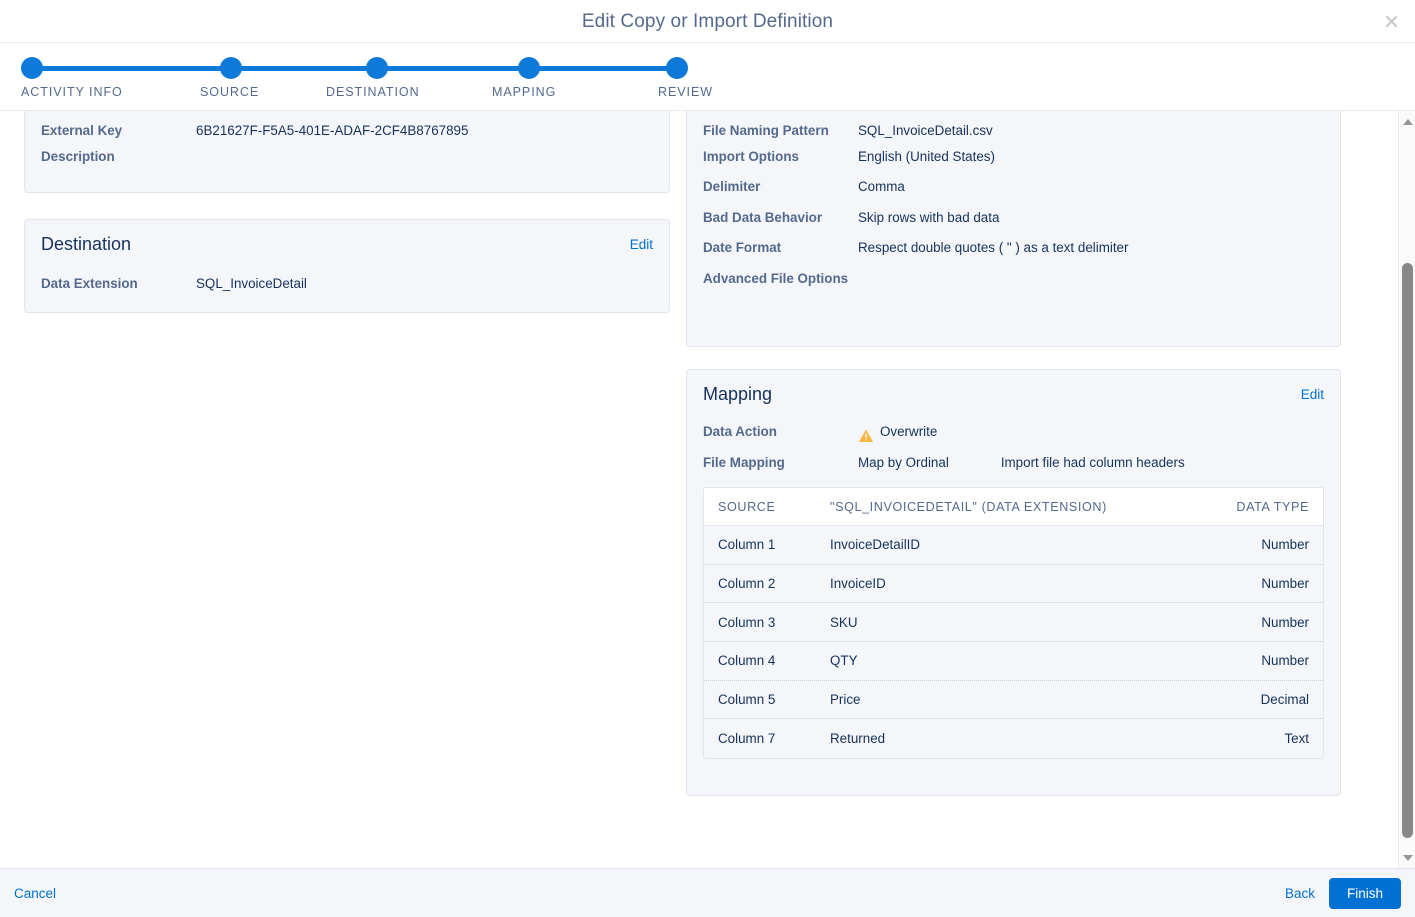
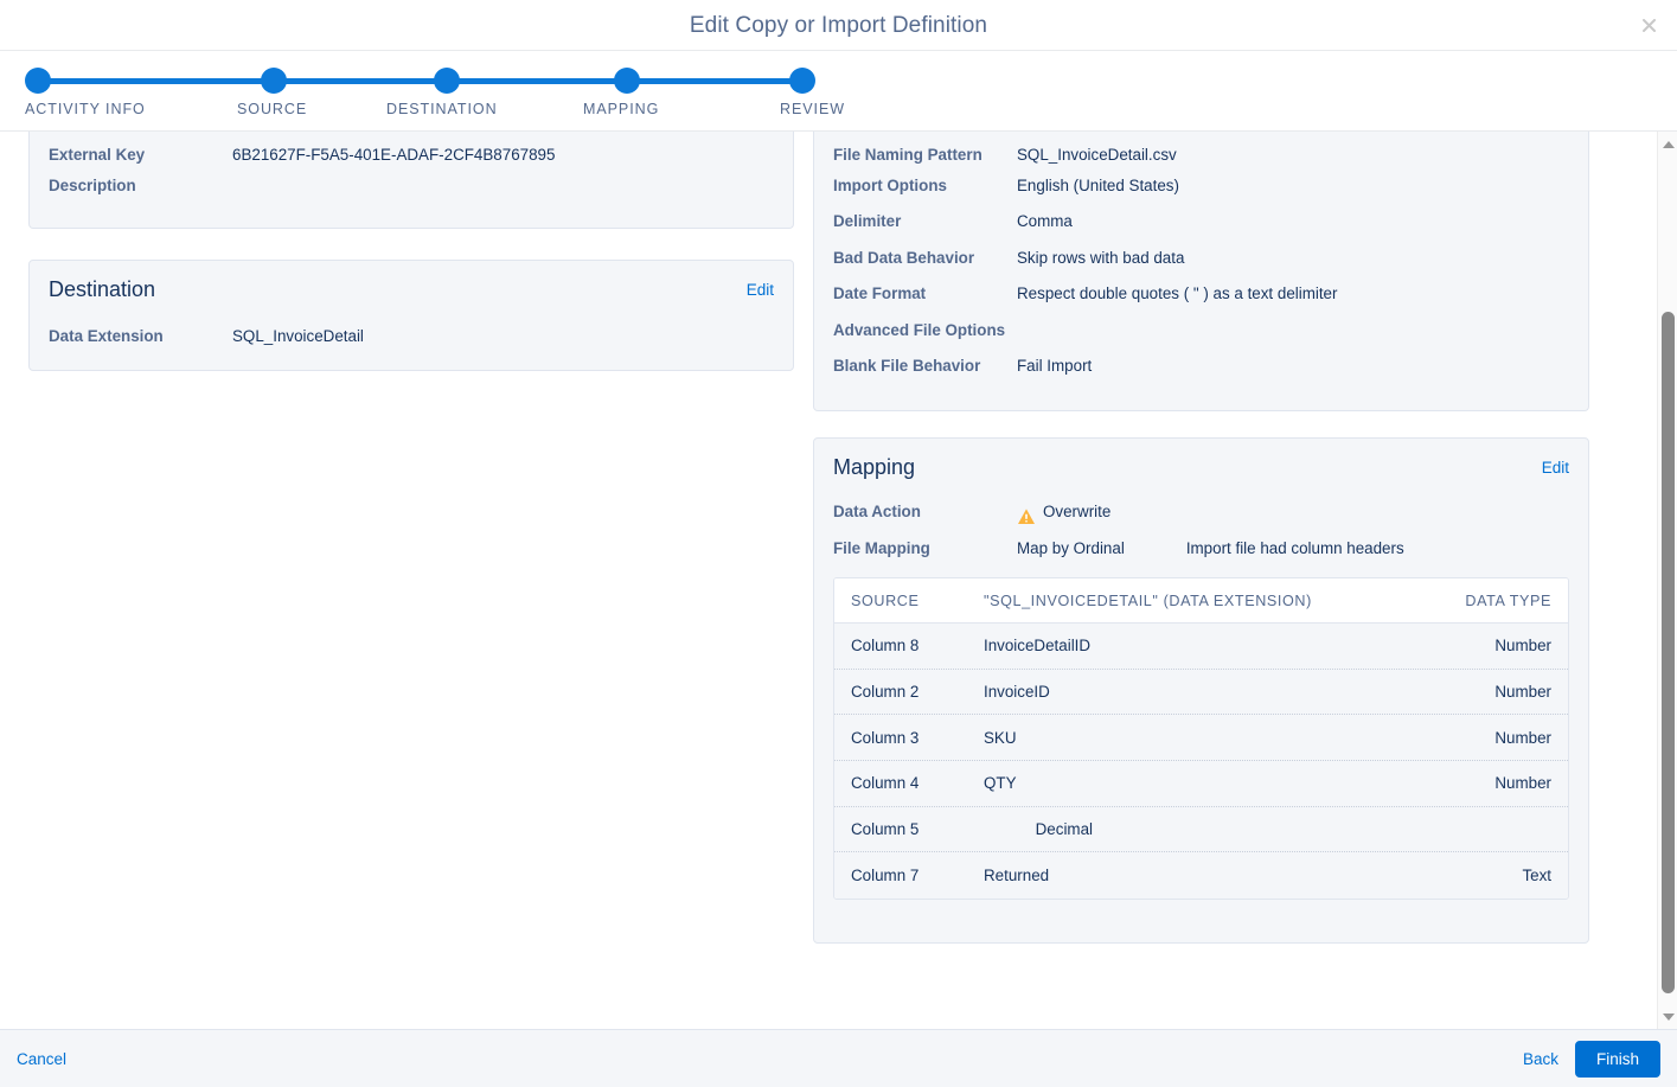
  Edit Copy or Import Definition
  ACTIVITY INFO
  SOURCE
  DESTINATION
  MAPPING
  REVIEW
  External Key
  6B21627F-F5A5-401E-ADAF-2CF4B8767895
  Description
  Destination
  Edit
  Data Extension
  SQL_InvoiceDetail
  File Naming Pattern
  SQL_InvoiceDetail.csv
  Import Options
  English (United States)
  Delimiter
  Comma
  Bad Data Behavior
  Skip rows with bad data
  Date Format
  Respect double quotes ( " ) as a text delimiter
  Advanced File Options
+ Blank File Behavior
+ Fail Import
  Mapping
  Edit
  Data Action
  Overwrite
  File Mapping
  Map by Ordinal
  Import file had column headers
  SOURCE
  "SQL_INVOICEDETAIL" (DATA EXTENSION)
  DATA TYPE
- Column 1
+ Column 8
  InvoiceDetailID
  Number
  Column 2
  InvoiceID
  Number
  Column 3
  SKU
  Number
  Column 4
  QTY
  Number
  Column 5
- Price
  Decimal
  Column 7
  Returned
  Text
  Cancel
  Back
  Finish
